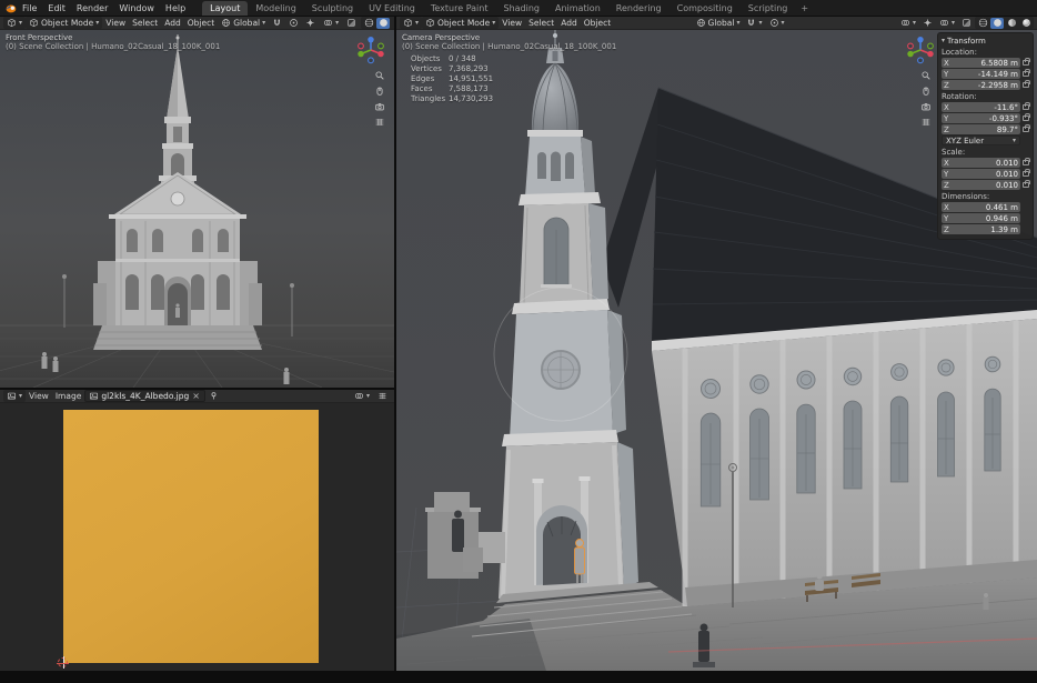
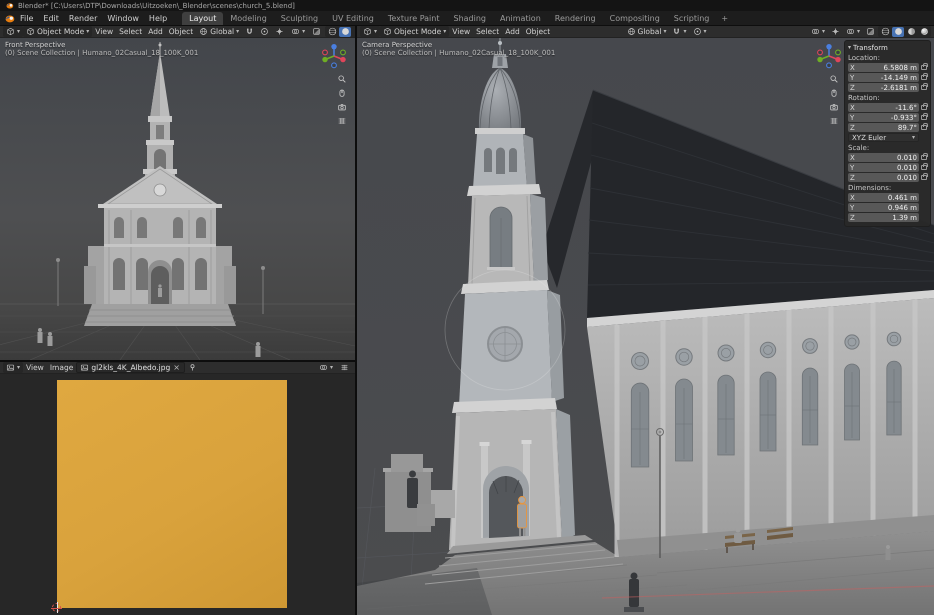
+ Blender* [C:\Users\DTP\Downloads\Uitzoeken\_Blender\scenes\church_5.blend]
  File
  Edit
  Render
  Window
  Help
  Layout
  Modeling
  Sculpting
  UV Editing
  Texture Paint
  Shading
  Animation
  Rendering
  Compositing
  Scripting
  +
  Object Mode
  View
  Select
  Add
  Object
  Global
  Front Perspective
  (0) Scene Collection | Humano_02Casual_18_100K_001
  View
  Image
  gl2kls_4K_Albedo.jpg
  ×
  Object Mode
  View
  Select
  Add
  Object
  Global
  Camera Perspective
  (0) Scene Collection | Humano_02Casual_18_100K_001
- Objects
- 0 / 348
- Vertices
- 7,368,293
- Edges
- 14,951,551
- Faces
- 7,588,173
- Triangles
- 14,730,293
  Transform
  Location:
  X
  6.5808 m
  Y
  -14.149 m
  Z
- -2.2958 m
+ -2.6181 m
  Rotation:
  X
  -11.6°
  Y
  -0.933°
  Z
  89.7°
  XYZ Euler
  Scale:
  X
  0.010
  Y
  0.010
  Z
  0.010
  Dimensions:
  X
  0.461 m
  Y
  0.946 m
  Z
  1.39 m
